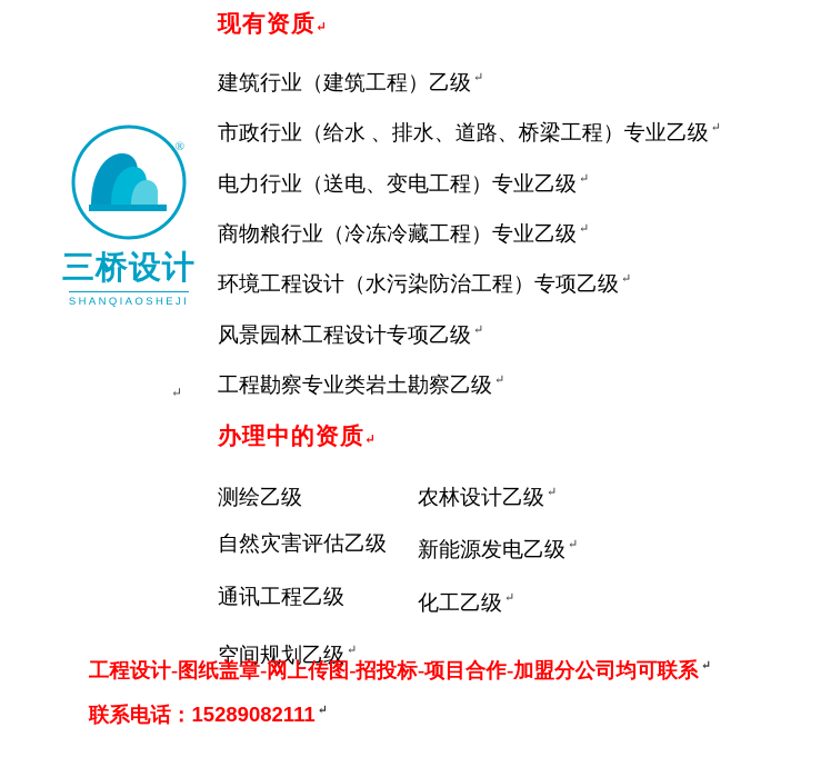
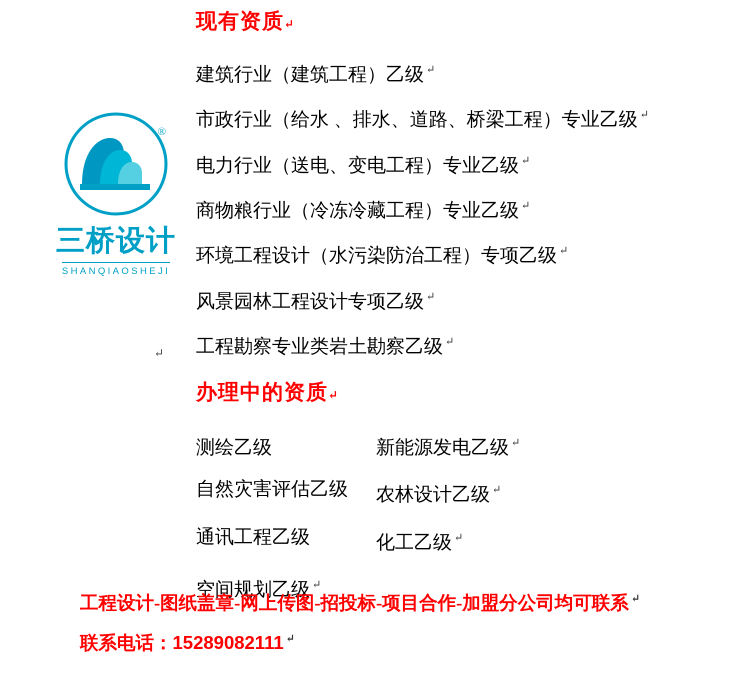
  ®
  三桥设计
  SHANQIAOSHEJI
  现有资质↵
  建筑行业（建筑工程）乙级 ↵
  市政行业（给水 、排水、道路、桥梁工程）专业乙级 ↵
  电力行业（送电、变电工程）专业乙级 ↵
  商物粮行业（冷冻冷藏工程）专业乙级 ↵
  环境工程设计（水污染防治工程）专项乙级 ↵
  风景园林工程设计专项乙级 ↵
  工程勘察专业类岩土勘察乙级 ↵
  ↵
  办理中的资质↵
  测绘乙级
- 农林设计乙级 ↵
+ 新能源发电乙级 ↵
  自然灾害评估乙级
- 新能源发电乙级 ↵
+ 农林设计乙级 ↵
  通讯工程乙级
  化工乙级 ↵
  空间规划乙级 ↵
  工程设计-图纸盖章-网上传图-招投标-项目合作-加盟分公司均可联系 ↵
  联系电话：15289082111 ↵
